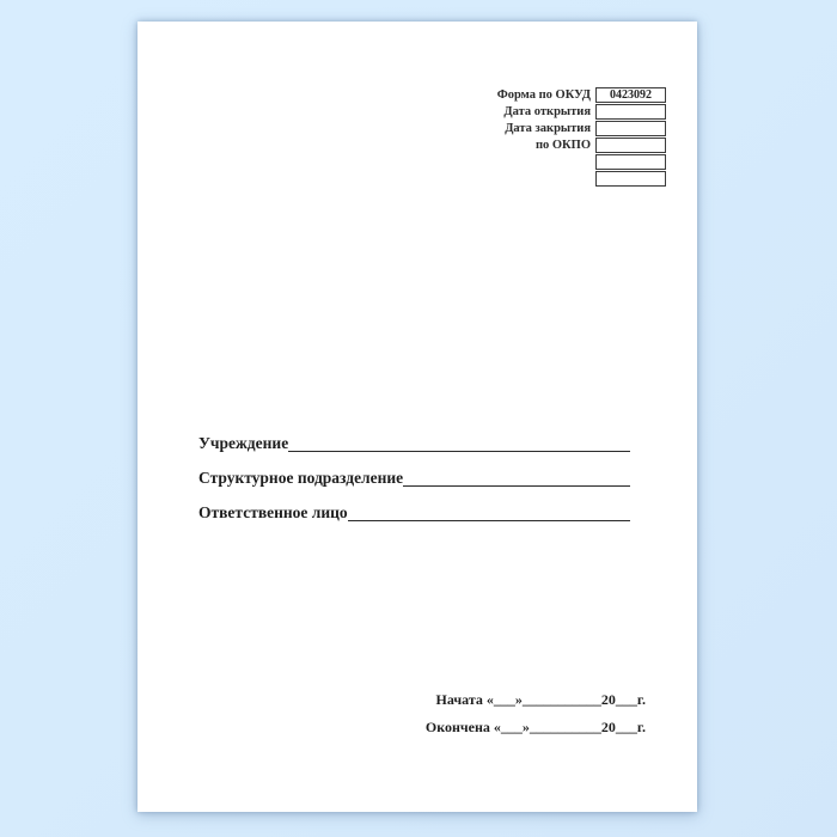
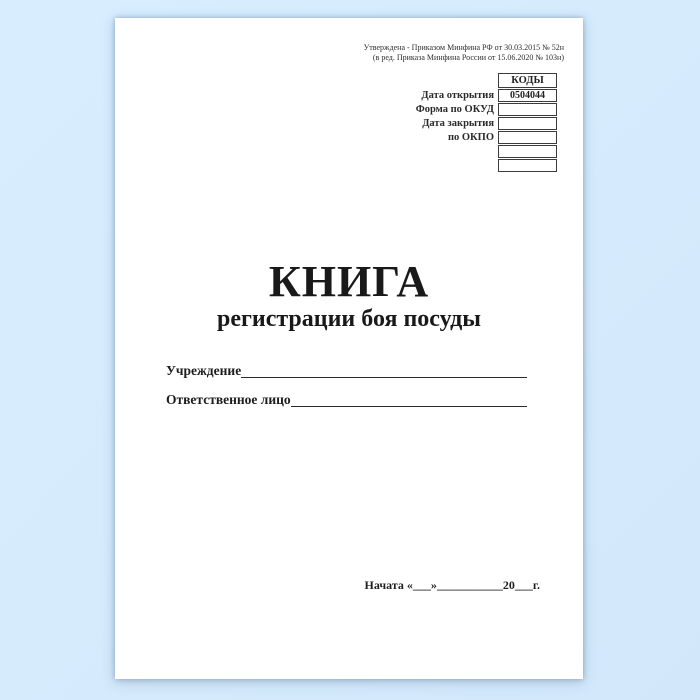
+ Утверждена - Приказом Минфина РФ от 30.03.2015 № 52н
+ (в ред. Приказа Минфина России от 15.06.2020 № 103н)
+ КОДЫ
- Форма по ОКУД
+ Дата открытия
- 0423092
+ 0504044
- Дата открытия
+ Форма по ОКУД
  Дата закрытия
  по ОКПО
+ КНИГА
+ регистрации боя посуды
  Учреждение
- Структурное подразделение
  Ответственное лицо
  Начата «___»___________20___г.
- Окончена «___»__________20___г.
